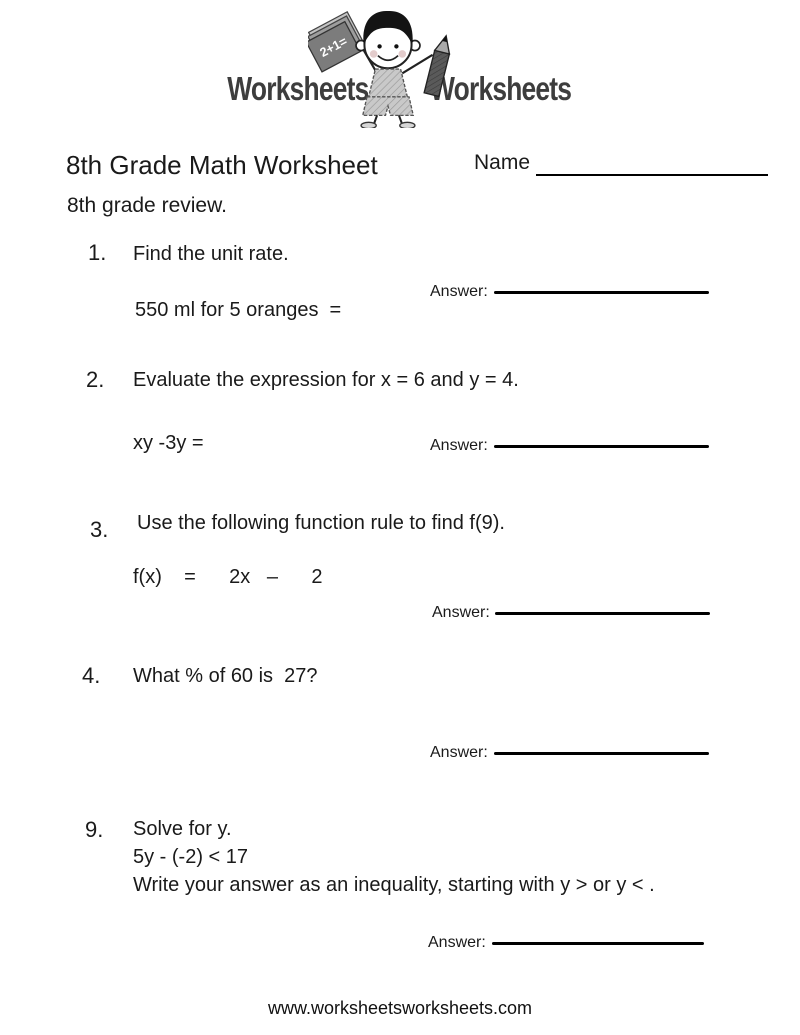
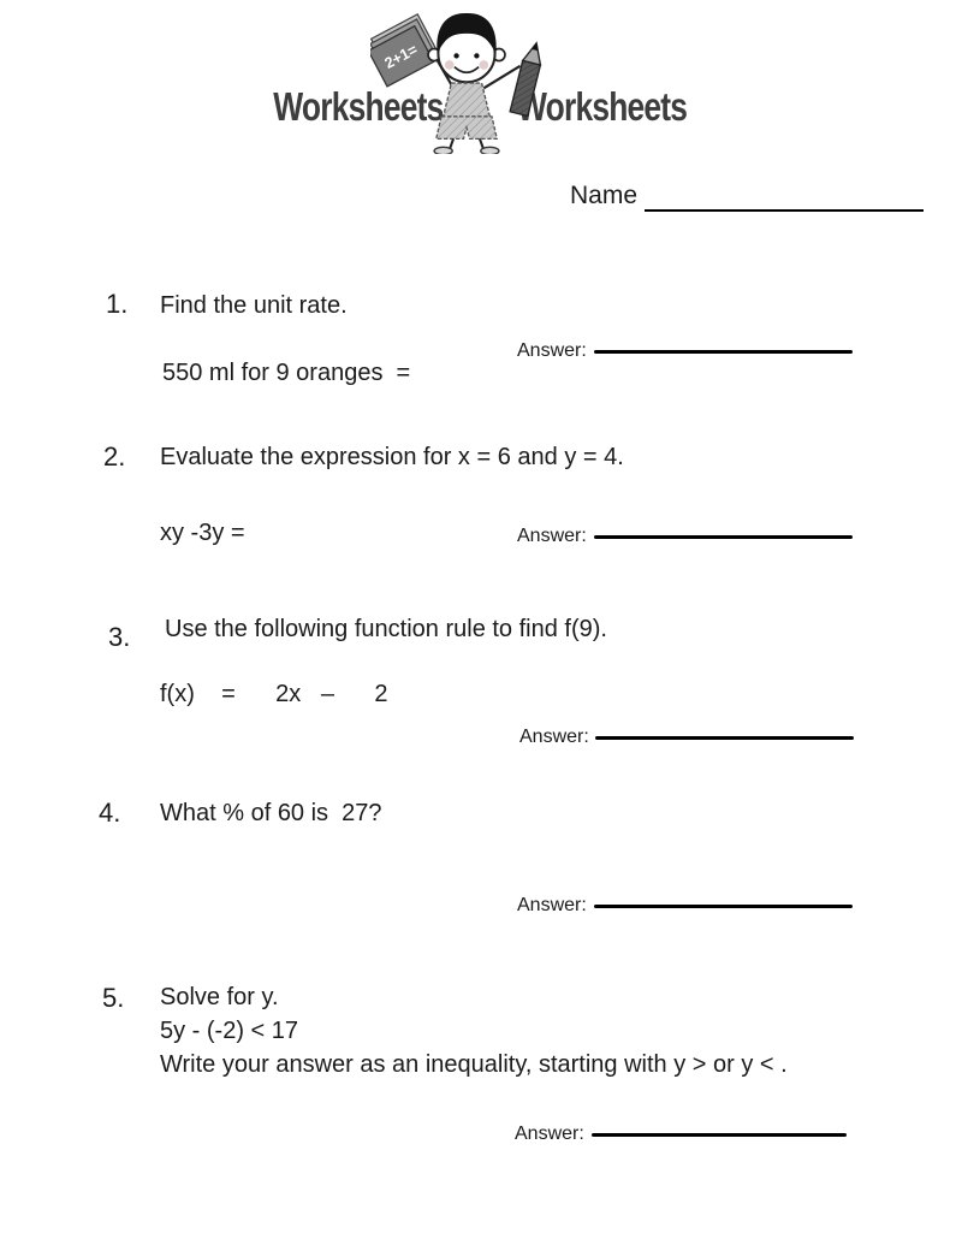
  Worksheets
  Worksheets
- 8th Grade Math Worksheet
  Name
- 8th grade review.
  1.
  Find the unit rate.
- 550 ml for 5 oranges =
+ 550 ml for 9 oranges =
  Answer:
  2.
  Evaluate the expression for x = 6 and y = 4.
  xy -3y =
  Answer:
  3.
  Use the following function rule to find f(9).
  f(x) = 2x – 2
  Answer:
  4.
  What % of 60 is 27?
  Answer:
- 9.
+ 5.
  Solve for y.
  5y - (-2) < 17
  Write your answer as an inequality, starting with y > or y < .
  Answer:
- www.worksheetsworksheets.com
